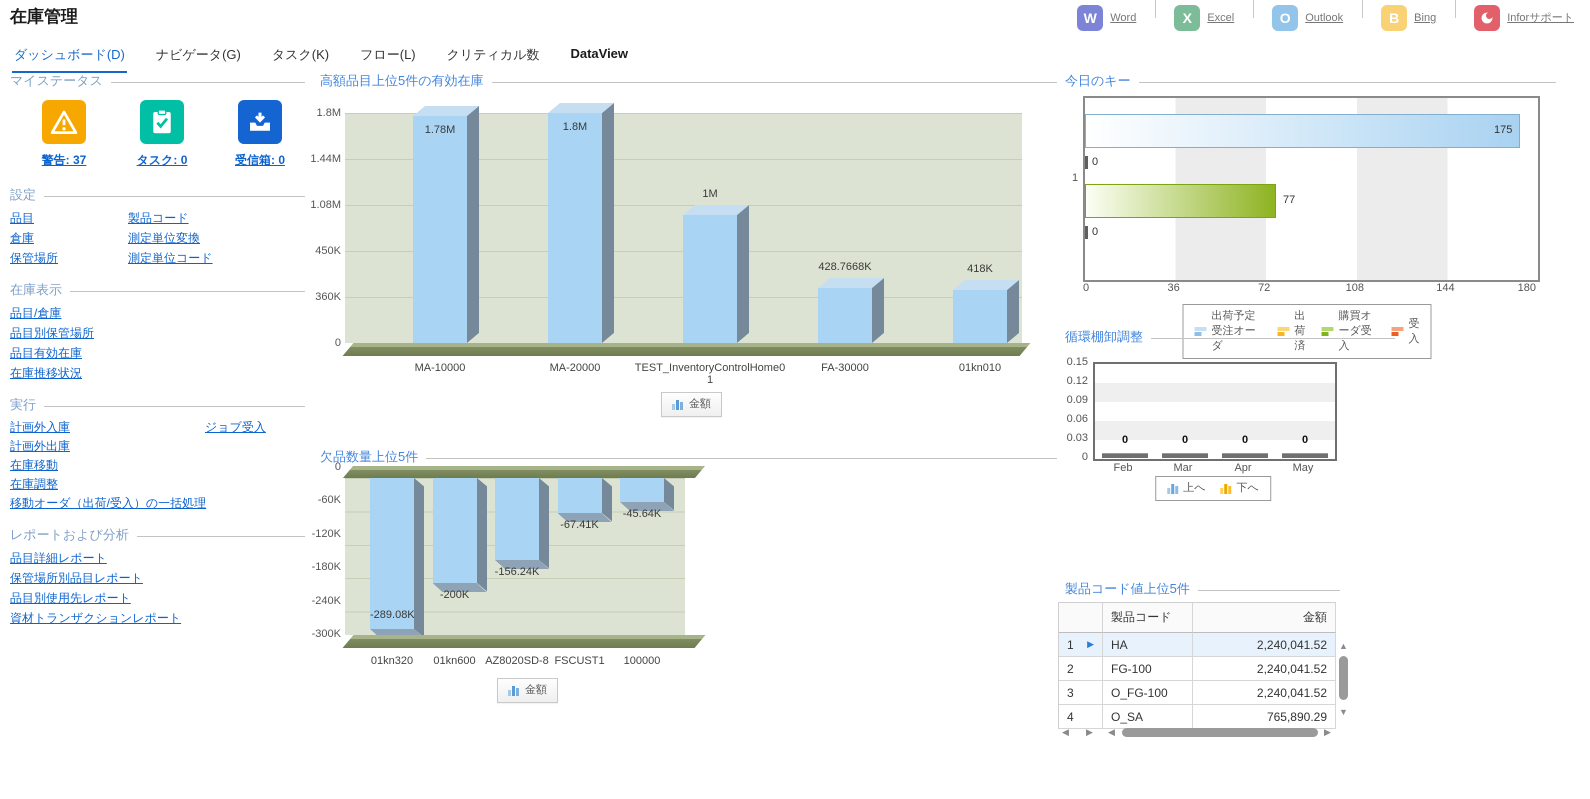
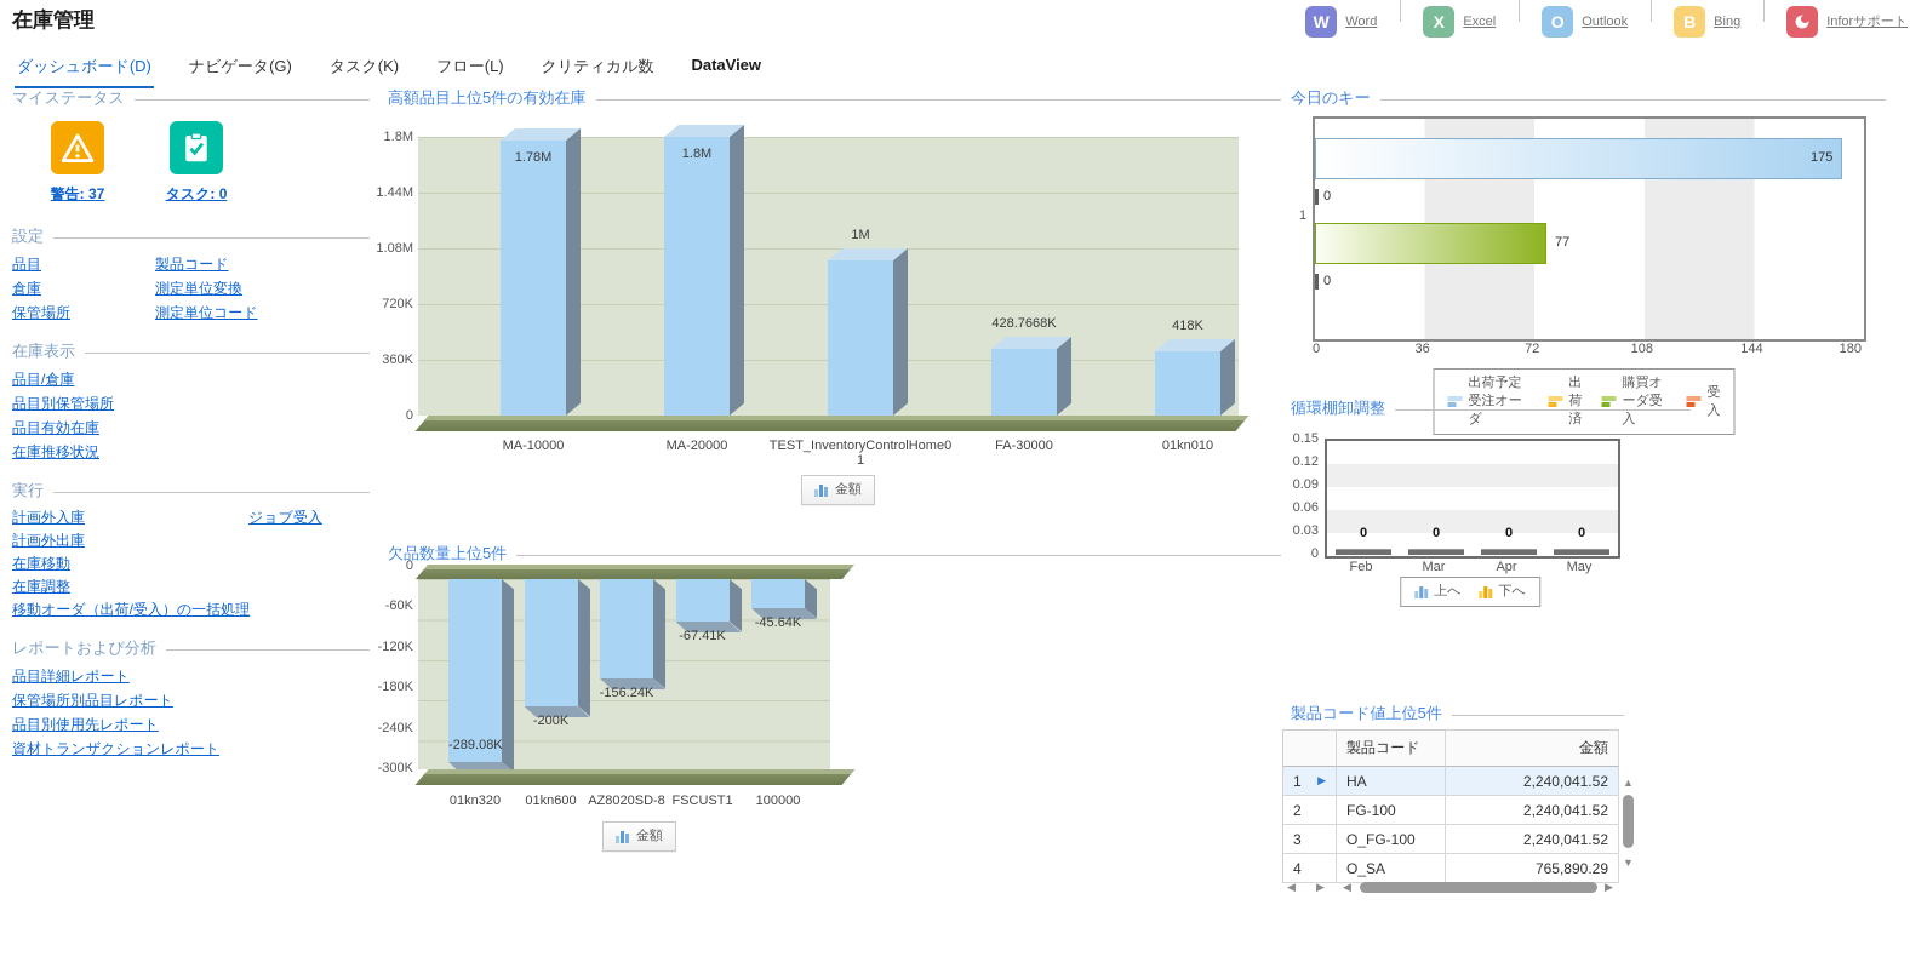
  在庫管理
  W
  Word
  X
  Excel
  O
  Outlook
  B
  Bing
  Inforサポート
  ダッシュボード(D)
  ナビゲータ(G)
  タスク(K)
  フロー(L)
  クリティカル数
  DataView
  マイステータス
  警告: 37
  タスク: 0
- 受信箱: 0
  設定
  品目
  製品コード
  倉庫
  測定単位変換
  保管場所
  測定単位コード
  在庫表示
  品目/倉庫
  品目別保管場所
  品目有効在庫
  在庫推移状況
  実行
  計画外入庫
  ジョブ受入
  計画外出庫
  在庫移動
  在庫調整
  移動オーダ（出荷/受入）の一括処理
  レポートおよび分析
  品目詳細レポート
  保管場所別品目レポート
  品目別使用先レポート
  資材トランザクションレポート
  高額品目上位5件の有効在庫
  1.8M
  1.44M
  1.08M
- 450K
+ 720K
  360K
  0
  1.78M
  1.8M
  1M
  428.7668K
  418K
  MA-10000
  MA-20000
  TEST_InventoryControlHome0
  1
  FA-30000
  01kn010
  金額
  欠品数量上位5件
  0
  -60K
  -120K
  -180K
  -240K
  -300K
  -289.08K
  -200K
  -156.24K
  -67.41K
  -45.64K
  01kn320
  01kn600
  AZ8020SD-8
  FSCUST1
  100000
  金額
  今日のキー
  175
  0
  77
  0
  1
  0
  36
  72
  108
  144
  180
  出荷予定受注オーダ
  出荷済
  購買オーダ受入
  受入
  循環棚卸調整
  0.15
  0.12
  0.09
  0.06
  0.03
  0
  0
  0
  0
  0
  Feb
  Mar
  Apr
  May
  上へ
  下へ
  製品コード値上位5件
  製品コード
  金額
  1
  ▶
  HA
  2,240,041.52
  2
  FG-100
  2,240,041.52
  3
  O_FG-100
  2,240,041.52
  4
  O_SA
  765,890.29
  ▲
  ▼
  ◀
  ▶
  ◀
  ▶
